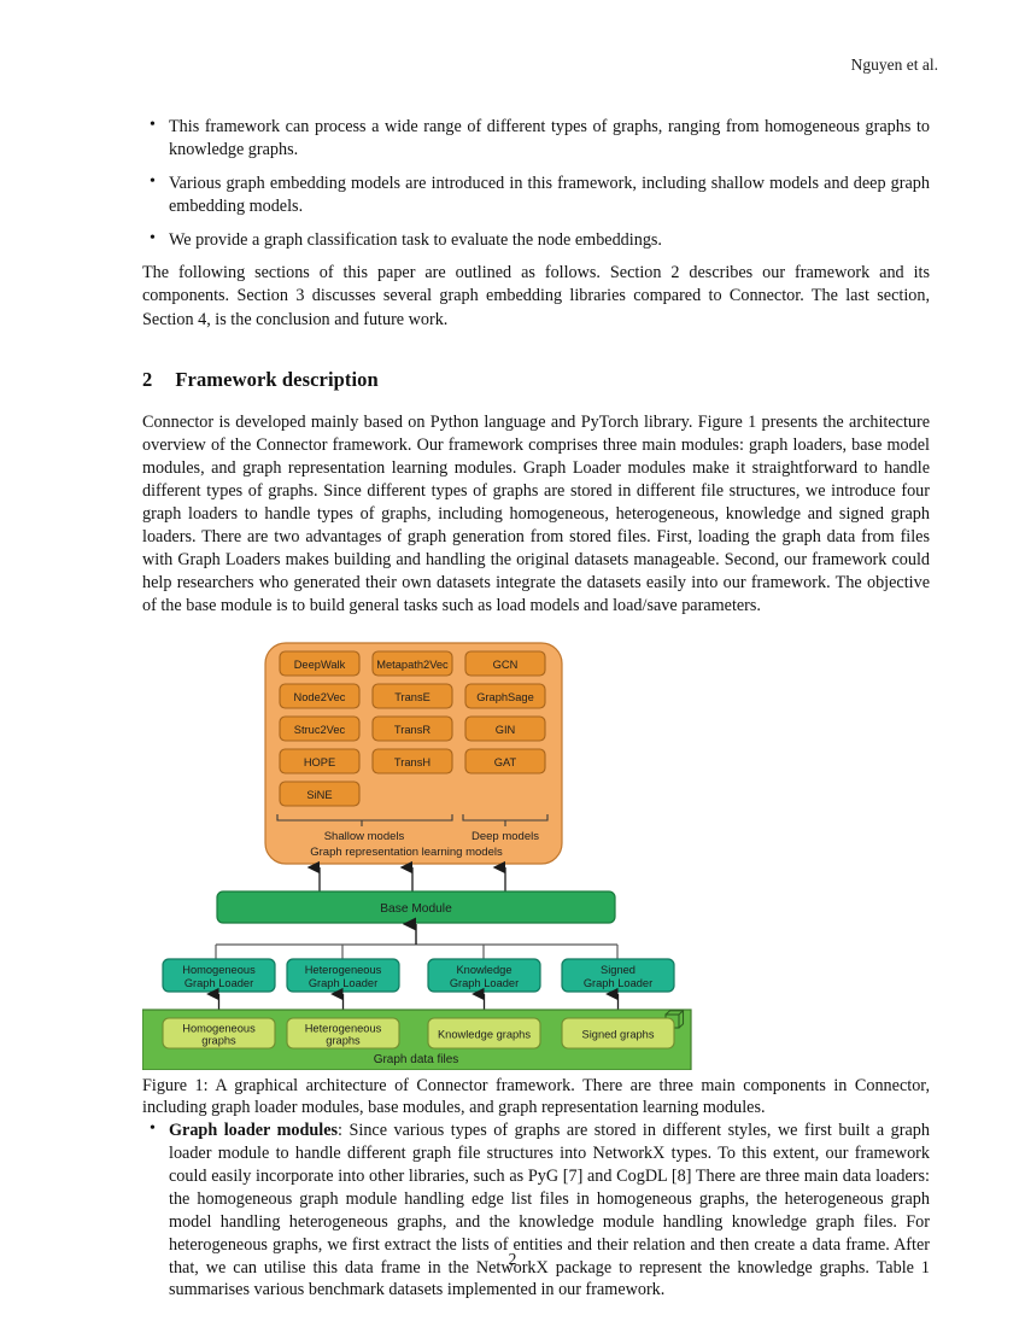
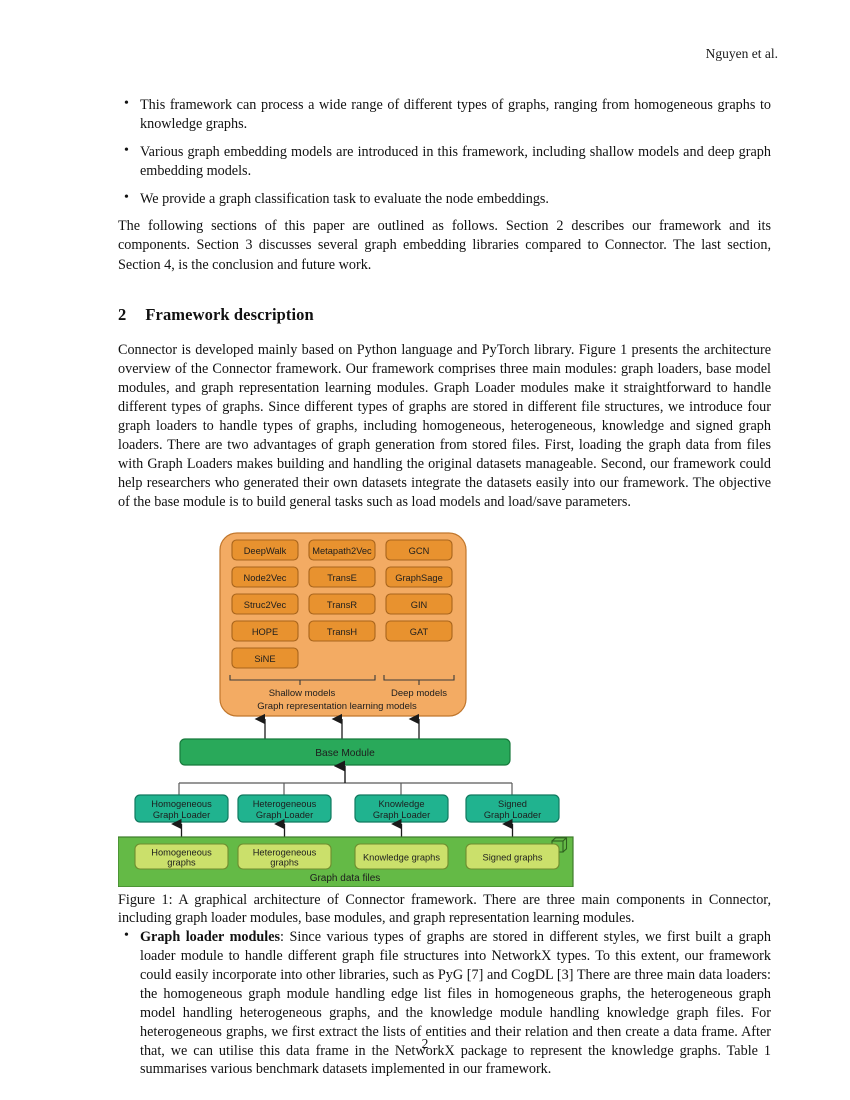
  Nguyen et al.
  •
  This framework can process a wide range of different types of graphs, ranging from homogeneous graphs to knowledge graphs.
  •
  Various graph embedding models are introduced in this framework, including shallow models and deep graph embedding models.
  •
  We provide a graph classification task to evaluate the node embeddings.
  The following sections of this paper are outlined as follows. Section 2 describes our framework and its components. Section 3 discusses several graph embedding libraries compared to Connector. The last section, Section 4, is the conclusion and future work.
  2 Framework description
  Connector is developed mainly based on Python language and PyTorch library. Figure 1 presents the architecture overview of the Connector framework. Our framework comprises three main modules: graph loaders, base model modules, and graph representation learning modules. Graph Loader modules make it straightforward to handle different types of graphs. Since different types of graphs are stored in different file structures, we introduce four graph loaders to handle types of graphs, including homogeneous, heterogeneous, knowledge and signed graph loaders. There are two advantages of graph generation from stored files. First, loading the graph data from files with Graph Loaders makes building and handling the original datasets manageable. Second, our framework could help researchers who generated their own datasets integrate the datasets easily into our framework. The objective of the base module is to build general tasks such as load models and load/save parameters.
  DeepWalk
  Node2Vec
  Struc2Vec
  HOPE
  SiNE
  Metapath2Vec
  TransE
  TransR
  TransH
  GCN
  GraphSage
  GIN
  GAT
  Shallow models
  Deep models
  Graph representation learning models
  Base Module
  Homogeneous
  Graph Loader
  Heterogeneous
  Graph Loader
  Knowledge
  Graph Loader
  Signed
  Graph Loader
  Homogeneous
  graphs
  Heterogeneous
  graphs
  Knowledge graphs
  Signed graphs
  Graph data files
  Figure 1: A graphical architecture of Connector framework. There are three main components in Connector, including graph loader modules, base modules, and graph representation learning modules.
  •
- Graph loader modules: Since various types of graphs are stored in different styles, we first built a graph loader module to handle different graph file structures into NetworkX types. To this extent, our framework could easily incorporate into other libraries, such as PyG [7] and CogDL [8] There are three main data loaders: the homogeneous graph module handling edge list files in homogeneous graphs, the heterogeneous graph model handling heterogeneous graphs, and the knowledge module handling knowledge graph files. For heterogeneous graphs, we first extract the lists of entities and their relation and then create a data frame. After that, we can utilise this data frame in the NetworkX package to represent the knowledge graphs. Table 1 summarises various benchmark datasets implemented in our framework.
+ Graph loader modules: Since various types of graphs are stored in different styles, we first built a graph loader module to handle different graph file structures into NetworkX types. To this extent, our framework could easily incorporate into other libraries, such as PyG [7] and CogDL [3] There are three main data loaders: the homogeneous graph module handling edge list files in homogeneous graphs, the heterogeneous graph model handling heterogeneous graphs, and the knowledge module handling knowledge graph files. For heterogeneous graphs, we first extract the lists of entities and their relation and then create a data frame. After that, we can utilise this data frame in the NetworkX package to represent the knowledge graphs. Table 1 summarises various benchmark datasets implemented in our framework.
  2
